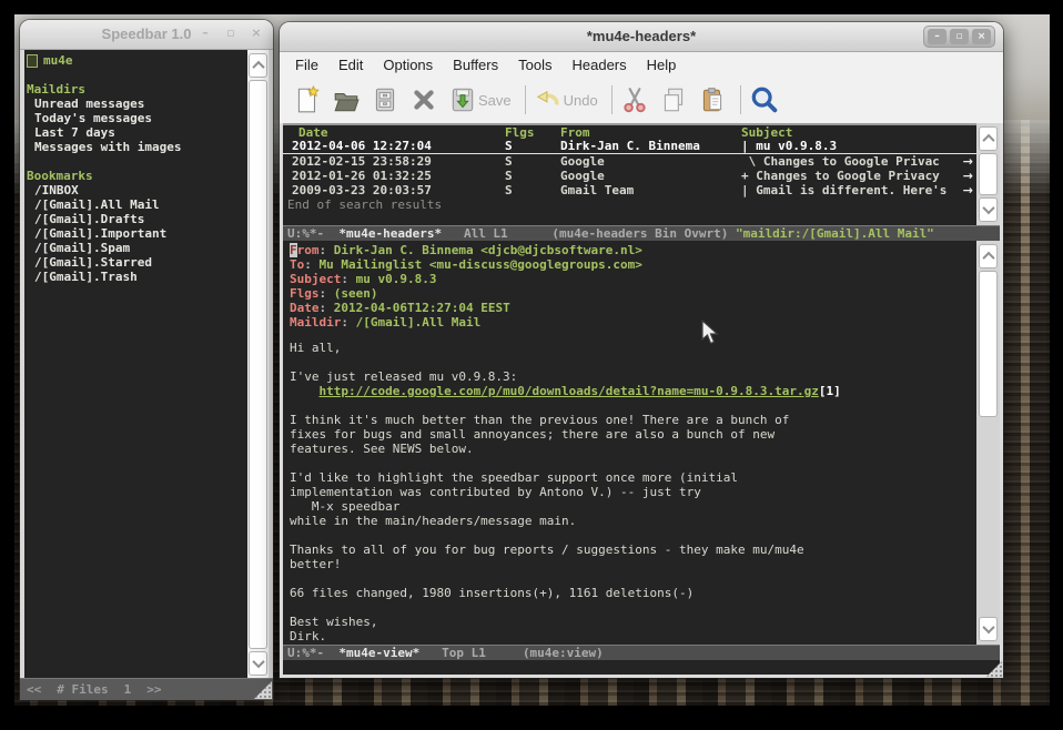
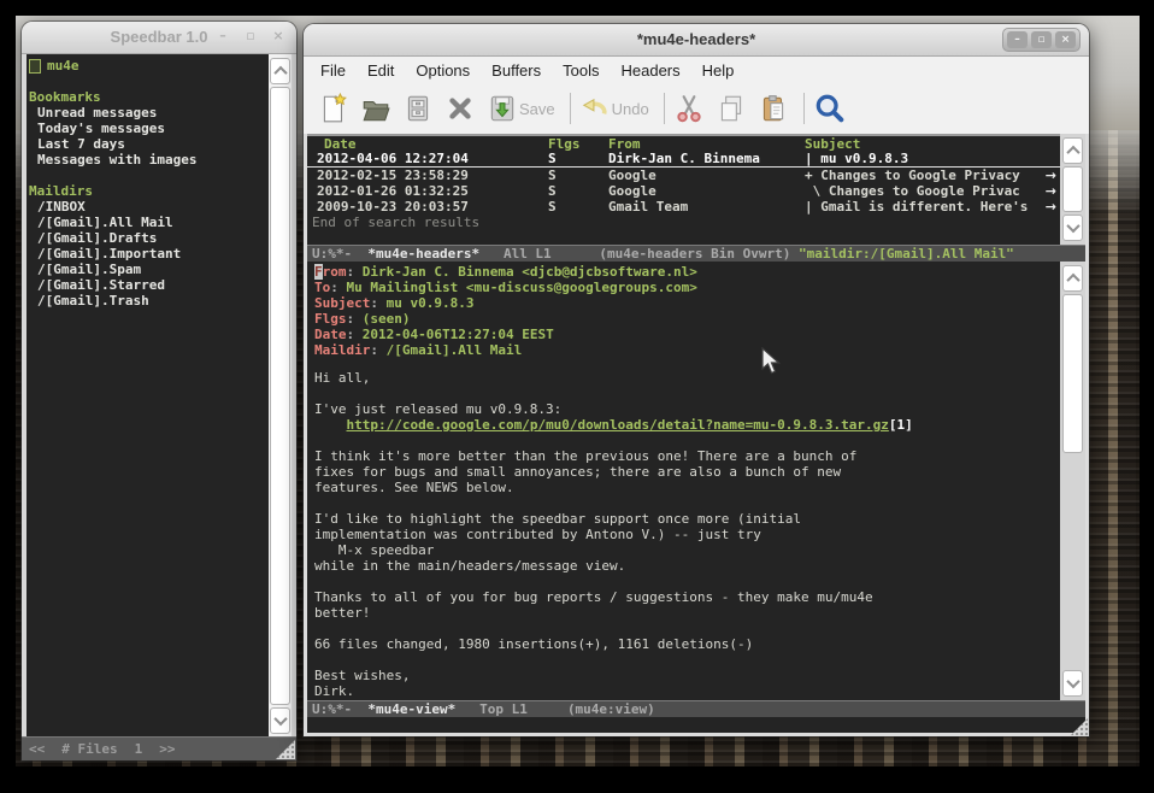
  Speedbar 1.0
  –
  ▫
  ×
  mu4e
- Maildirs
+ Bookmarks
  Unread messages
  Today's messages
  Last 7 days
  Messages with images
- Bookmarks
+ Maildirs
  /INBOX
  /[Gmail].All Mail
  /[Gmail].Drafts
  /[Gmail].Important
  /[Gmail].Spam
  /[Gmail].Starred
  /[Gmail].Trash
  <<
  # Files
  1
  >>
  *mu4e-headers*
  –
  ▫
  ×
  File
  Edit
  Options
  Buffers
  Tools
  Headers
  Help
  Save
  Undo
  Date
  Flgs
  From
  Subject
  2012-04-06 12:27:04
  S
  Dirk-Jan C. Binnema
  | mu v0.9.8.3
  2012-02-15 23:58:29
  S
  Google
- \ Changes to Google Privac
+ + Changes to Google Privacy
  →
  2012-01-26 01:32:25
  S
  Google
- + Changes to Google Privacy
+ \ Changes to Google Privac
  →
- 2009-03-23 20:03:57
+ 2009-10-23 20:03:57
  S
  Gmail Team
  | Gmail is different. Here's
  →
  End of search results
  U:%*- *mu4e-headers* All L1 (mu4e-headers Bin Ovwrt) "maildir:/[Gmail].All Mail"
  From: Dirk-Jan C. Binnema <djcb@djcbsoftware.nl>
  To: Mu Mailinglist <mu-discuss@googlegroups.com>
  Subject: mu v0.9.8.3
  Flgs: (seen)
  Date: 2012-04-06T12:27:04 EEST
  Maildir: /[Gmail].All Mail
  Hi all,
  I've just released mu v0.9.8.3:
  http://code.google.com/p/mu0/downloads/detail?name=mu-0.9.8.3.tar.gz[1]
- I think it's much better than the previous one! There are a bunch of
+ I think it's more better than the previous one! There are a bunch of
  fixes for bugs and small annoyances; there are also a bunch of new
  features. See NEWS below.
  I'd like to highlight the speedbar support once more (initial
  implementation was contributed by Antono V.) -- just try
  M-x speedbar
- while in the main/headers/message main.
+ while in the main/headers/message view.
  Thanks to all of you for bug reports / suggestions - they make mu/mu4e
  better!
  66 files changed, 1980 insertions(+), 1161 deletions(-)
  Best wishes,
  Dirk.
  U:%*- *mu4e-view* Top L1 (mu4e:view)
